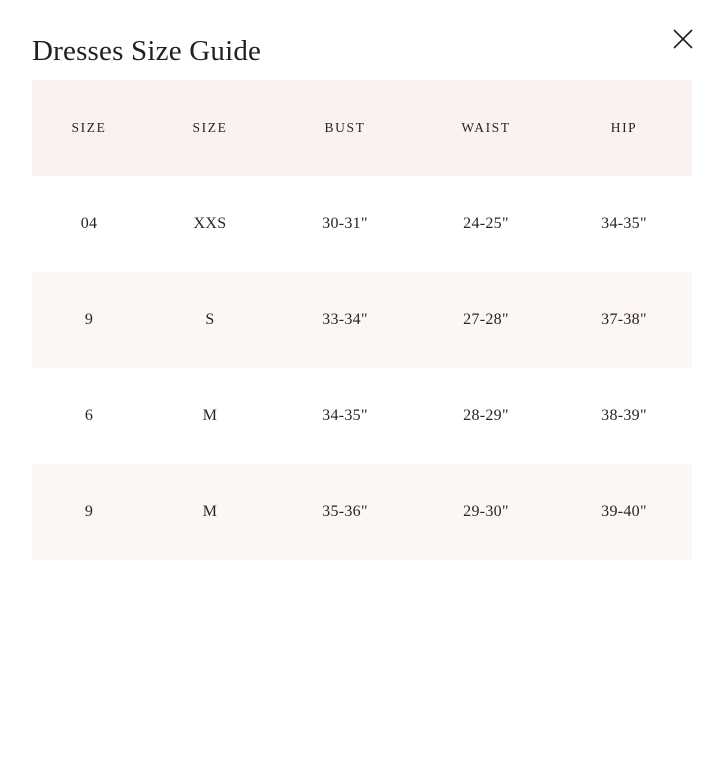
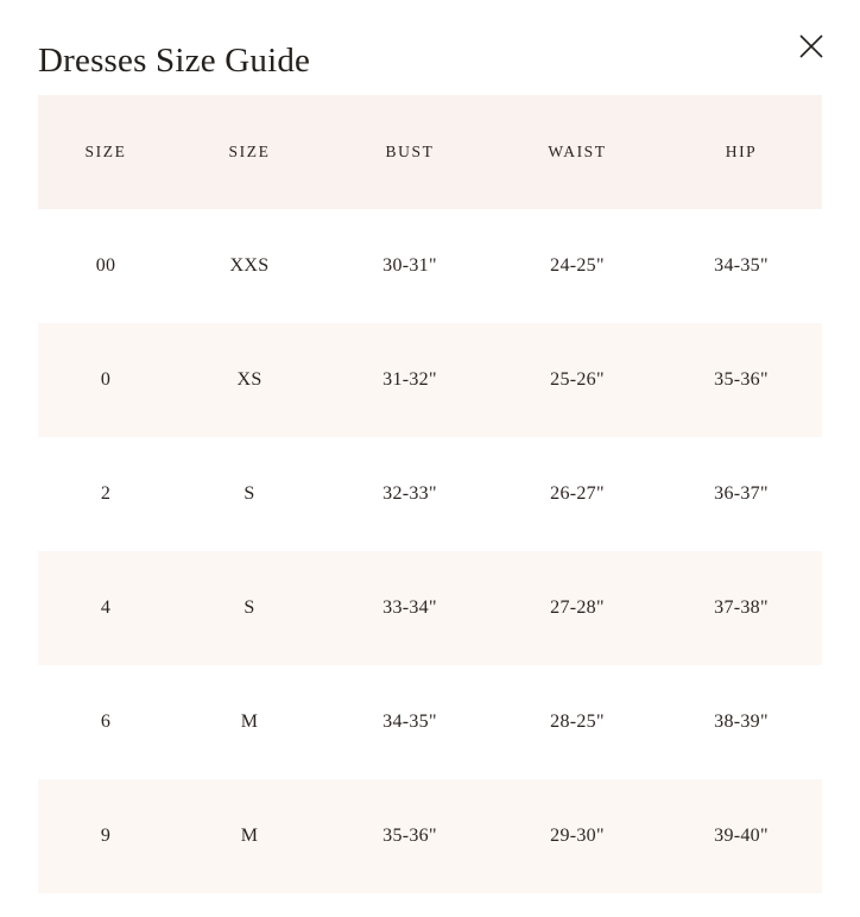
  Dresses Size Guide
  SIZE	SIZE	BUST	WAIST	HIP
- 04	XXS	30-31"	24-25"	34-35"
+ 00	XXS	30-31"	24-25"	34-35"
+ 0	XS	31-32"	25-26"	35-36"
+ 2	S	32-33"	26-27"	36-37"
- 9	S	33-34"	27-28"	37-38"
+ 4	S	33-34"	27-28"	37-38"
- 6	M	34-35"	28-29"	38-39"
+ 6	M	34-35"	28-25"	38-39"
  9	M	35-36"	29-30"	39-40"
